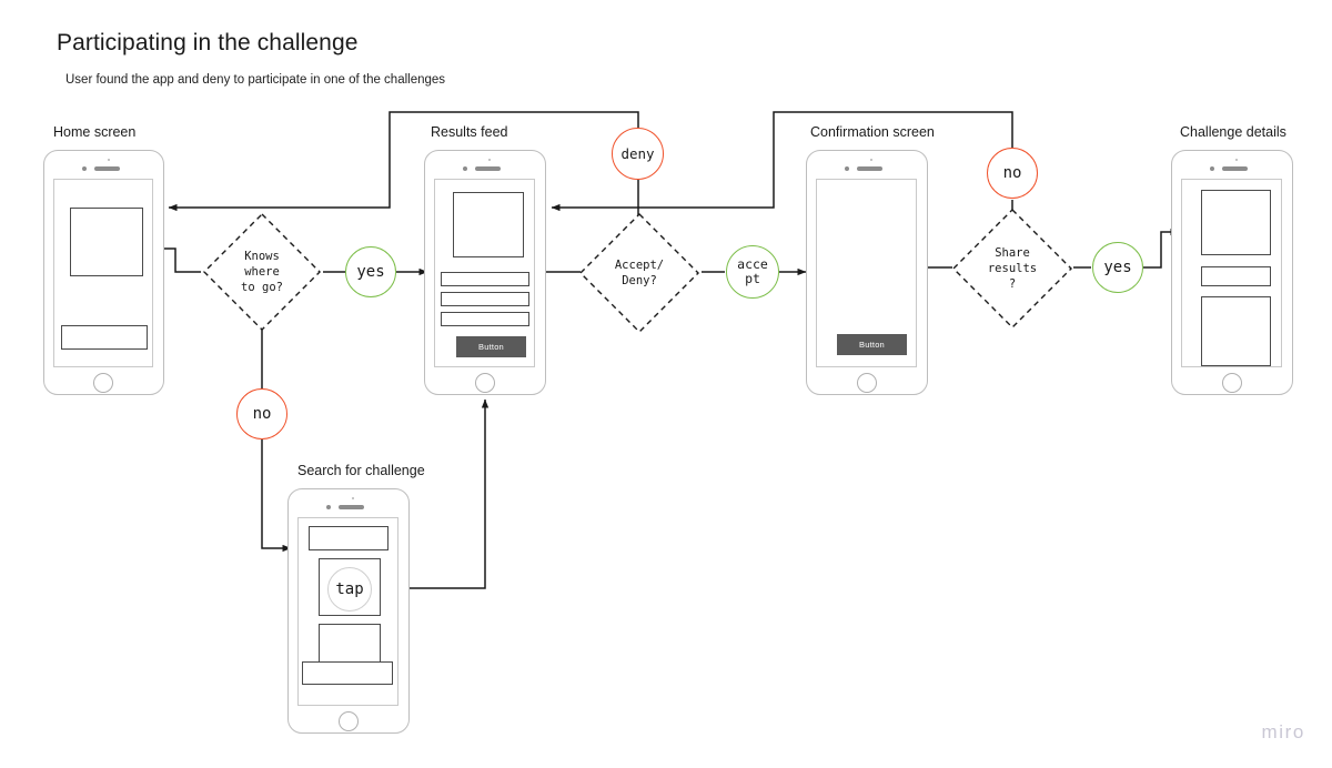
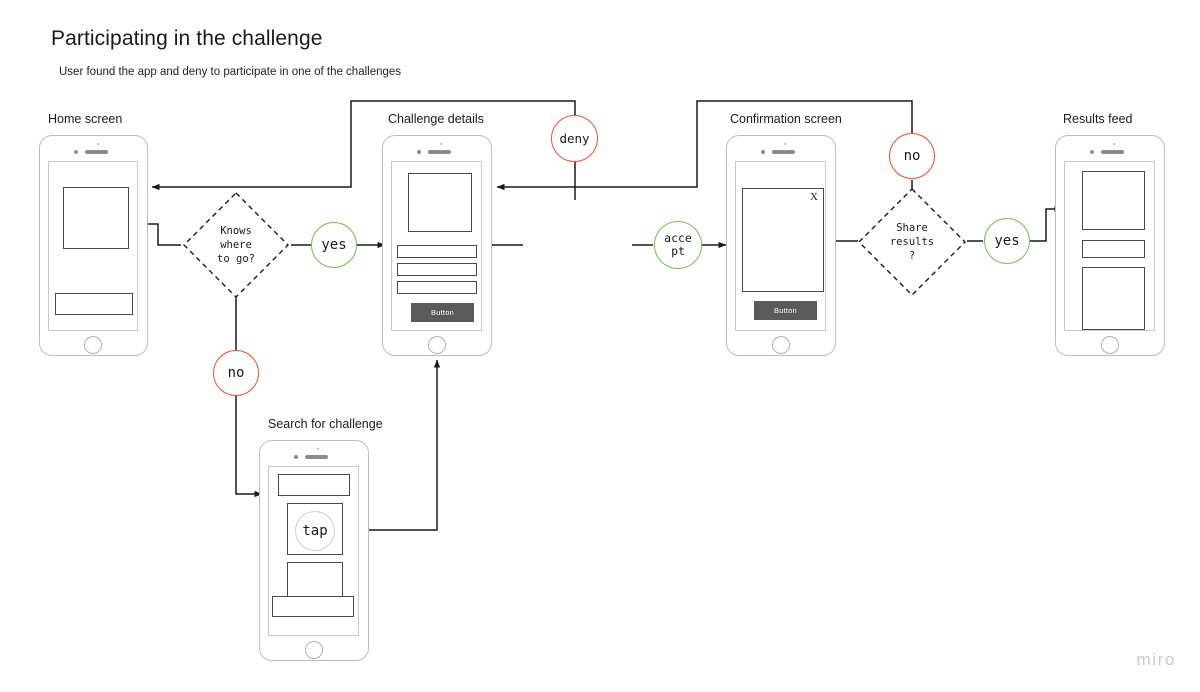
  Participating in the challenge
  User found the app and deny to participate in one of the challenges
  Home screen
- Results feed
+ Challenge details
  Button
  Confirmation screen
+ X
  Button
- Challenge details
+ Results feed
  Search for challenge
  tap
  Knows
  where
  to go?
- Accept/
- Deny?
  Share
  results
  ?
  yes
  no
  deny
  acce
  pt
  no
  yes
  miro
